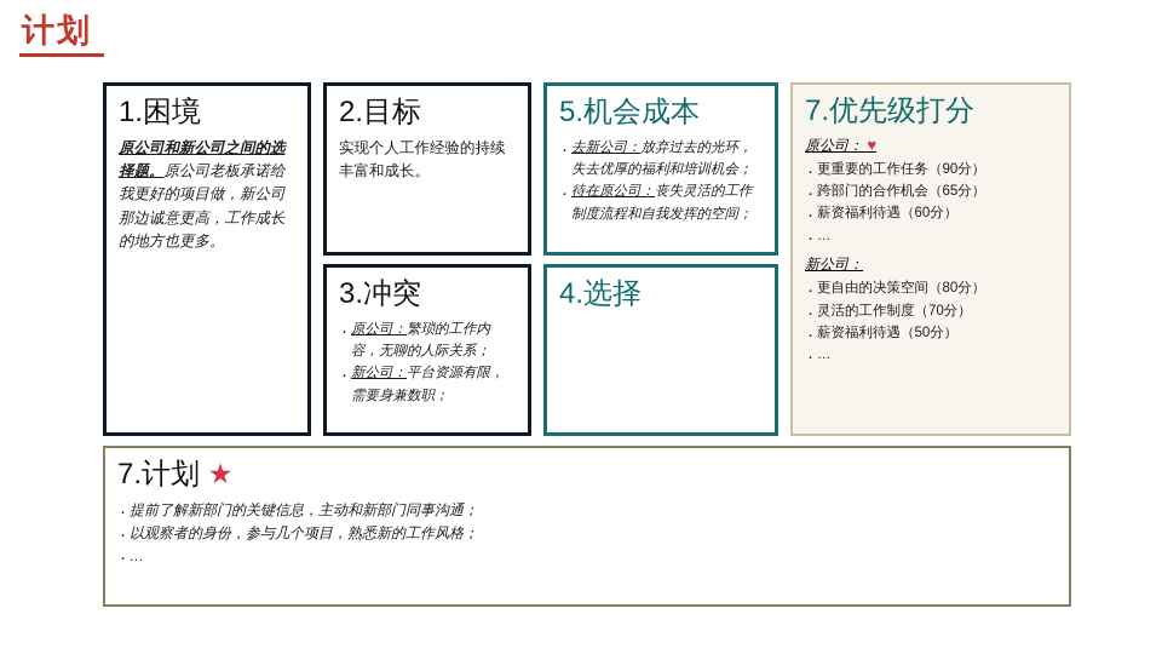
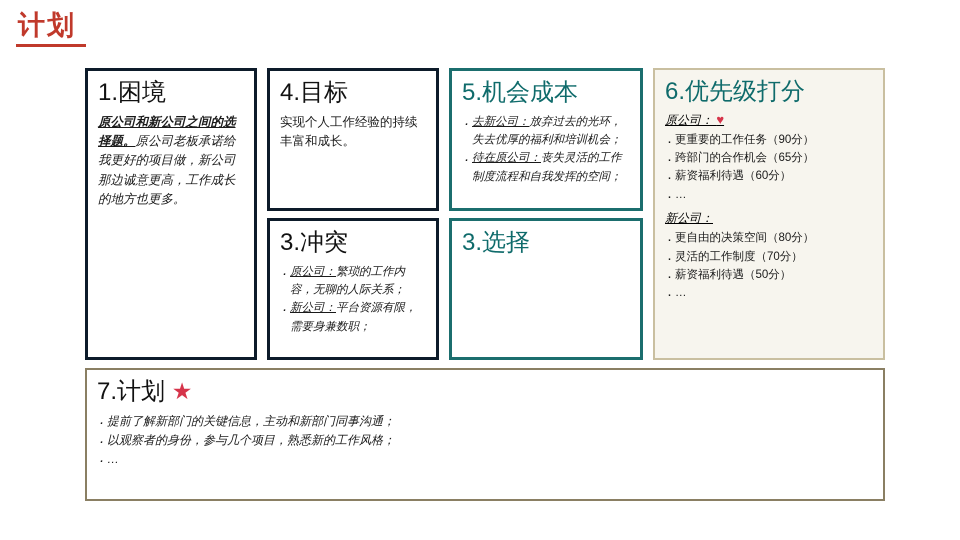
  计划
  1.困境
  原公司和新公司之间的选择题。原公司老板承诺给我更好的项目做，新公司那边诚意更高，工作成长的地方也更多。
- 2.目标
+ 4.目标
  实现个人工作经验的持续丰富和成长。
  3.冲突
  原公司：繁琐的工作内容，无聊的人际关系；
  新公司：平台资源有限，需要身兼数职；
  5.机会成本
  去新公司：放弃过去的光环，失去优厚的福利和培训机会；
  待在原公司：丧失灵活的工作制度流程和自我发挥的空间；
- 4.选择
+ 3.选择
- 7.优先级打分
+ 6.优先级打分
  原公司： ♥
  更重要的工作任务（90分）
  跨部门的合作机会（65分）
  薪资福利待遇（60分）
  …
  新公司：
  更自由的决策空间（80分）
  灵活的工作制度（70分）
  薪资福利待遇（50分）
  …
  7.计划 ★
  提前了解新部门的关键信息，主动和新部门同事沟通；
  以观察者的身份，参与几个项目，熟悉新的工作风格；
  …
